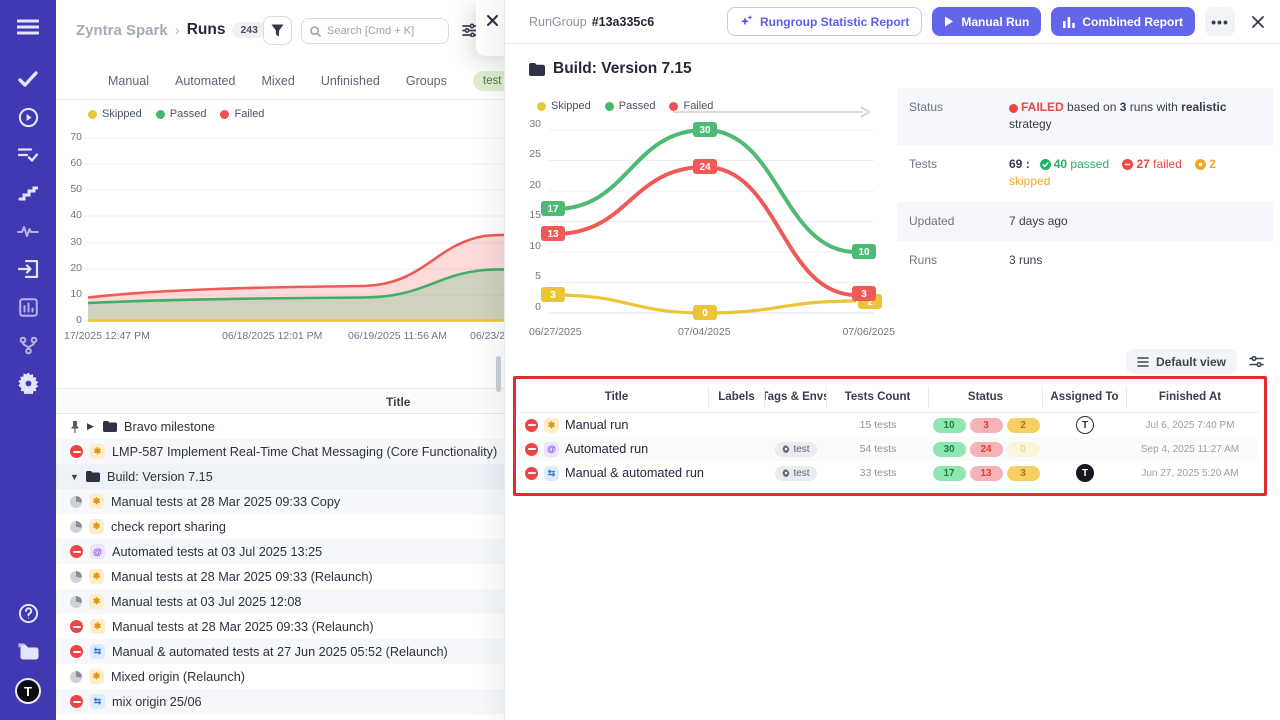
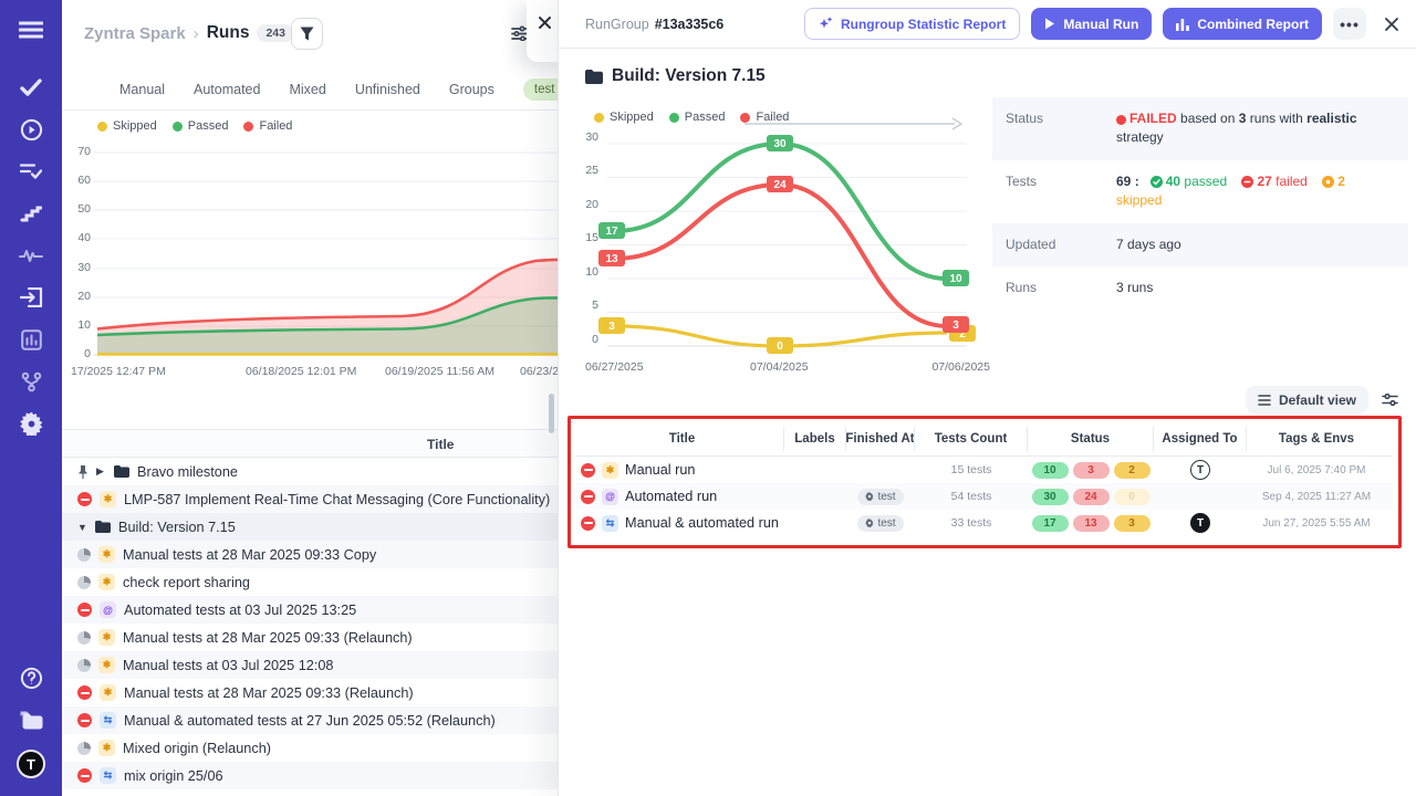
  T
  Zyntra Spark
  ›
  Runs
  243
- Search [Cmd + K]
  Manual
  Automated
  Mixed
  Unfinished
  Groups
  Skipped
  Passed
  Failed
  70
  60
  50
  40
  30
  20
  10
  0
  17/2025 12:47 PM
  06/18/2025 12:01 PM
  06/19/2025 11:56 AM
  Title
  ▶
  Bravo milestone
  ✱
  LMP-587 Implement Real-Time Chat Messaging (Core Functionality)
  ▼
  Build: Version 7.15
  ✱
  Manual tests at 28 Mar 2025 09:33 Copy
  ✱
  check report sharing
  @
  Automated tests at 03 Jul 2025 13:25
  ✱
  Manual tests at 28 Mar 2025 09:33 (Relaunch)
  ✱
  Manual tests at 03 Jul 2025 12:08
  ✱
  Manual tests at 28 Mar 2025 09:33 (Relaunch)
  ⇆
  Manual & automated tests at 27 Jun 2025 05:52 (Relaunch)
  ✱
  Mixed origin (Relaunch)
  ⇆
  mix origin 25/06
  RunGroup
  #13a335c6
  Rungroup Statistic Report
  Manual Run
  Combined Report
  •••
  Build: Version 7.15
  Skipped
  Passed
  Failed
  30
  25
  20
  15
  10
  5
  0
  3
  0
  2
  13
  24
  3
  17
  30
  10
  06/27/2025
  07/04/2025
  07/06/2025
  Status
  FAILED based on 3 runs with realistic
  strategy
  Tests
  69 : 40 passed 27 failed 2
  skipped
  Updated
  7 days ago
  Runs
  3 runs
  Default view
  Title
  Labels
- Tags & Envs
+ Finished At
  Tests Count
  Status
  Assigned To
- Finished At
+ Tags & Envs
  ✱
  Manual run
  15 tests
  10
  3
  2
  T
  Jul 6, 2025 7:40 PM
  @
  Automated run
  test
  54 tests
  30
  24
  0
  Sep 4, 2025 11:27 AM
  ⇆
  Manual & automated run
  test
  33 tests
  17
  13
  3
  T
- Jun 27, 2025 5:20 AM
+ Jun 27, 2025 5:55 AM
